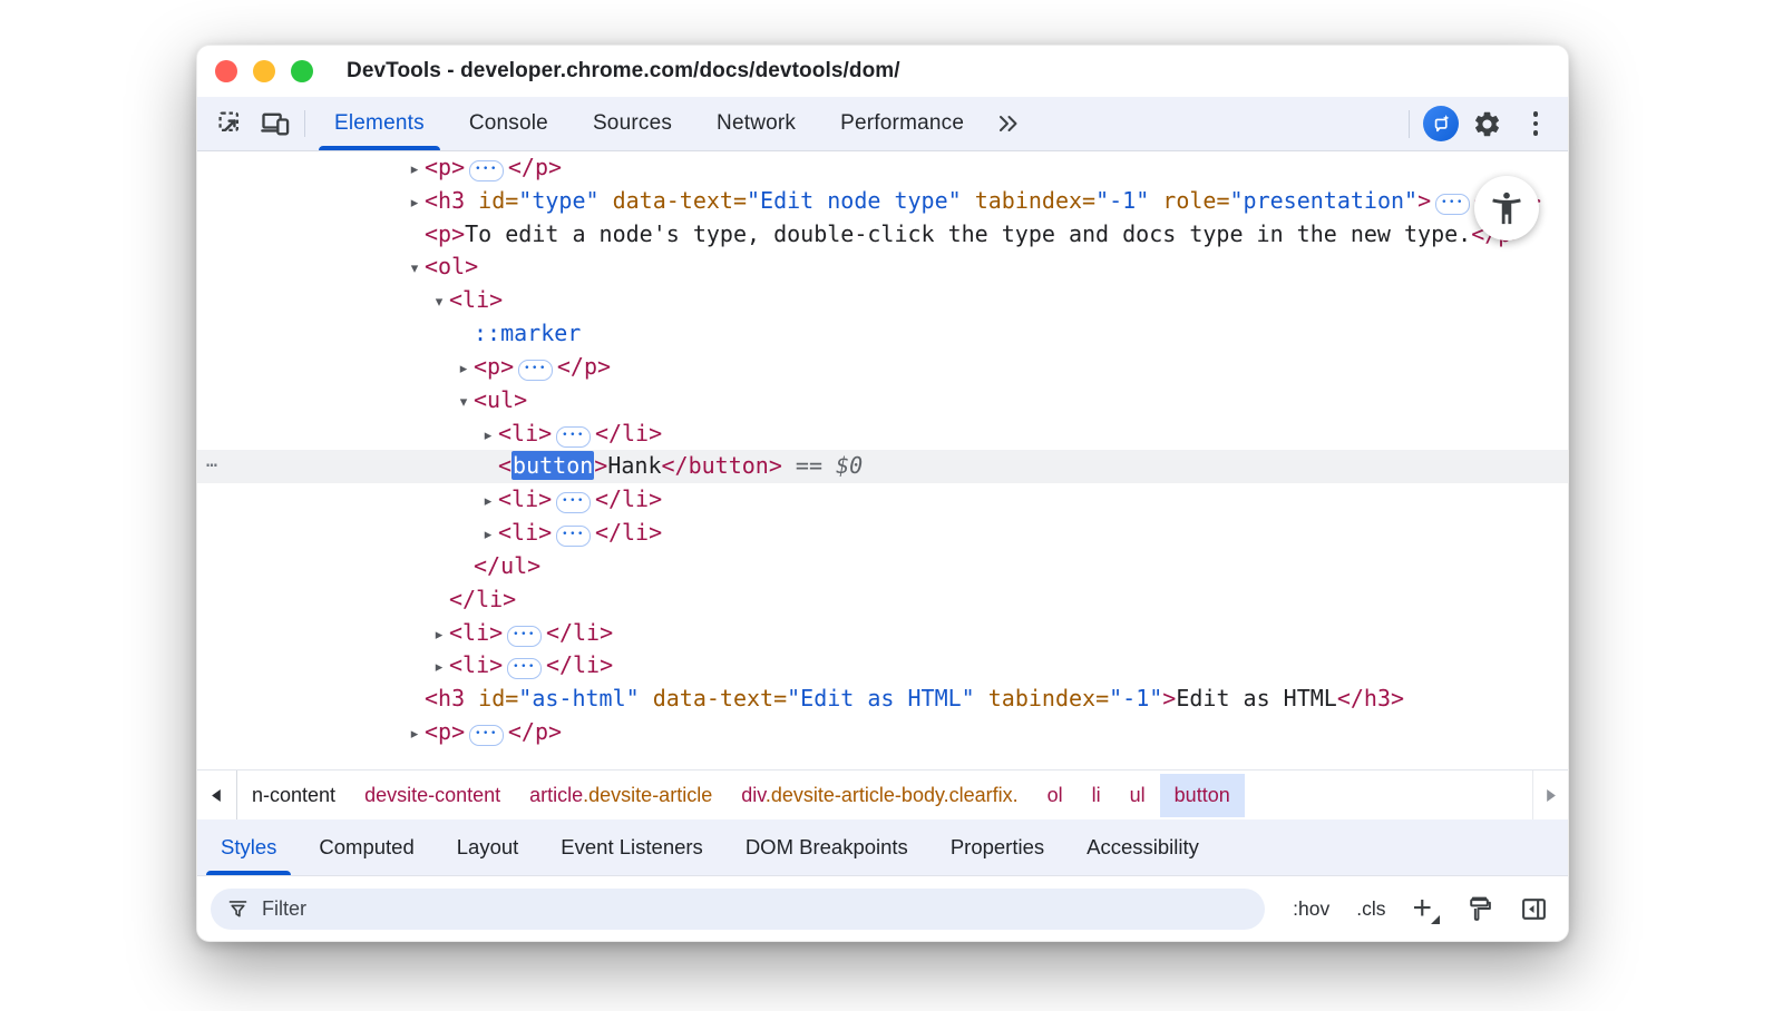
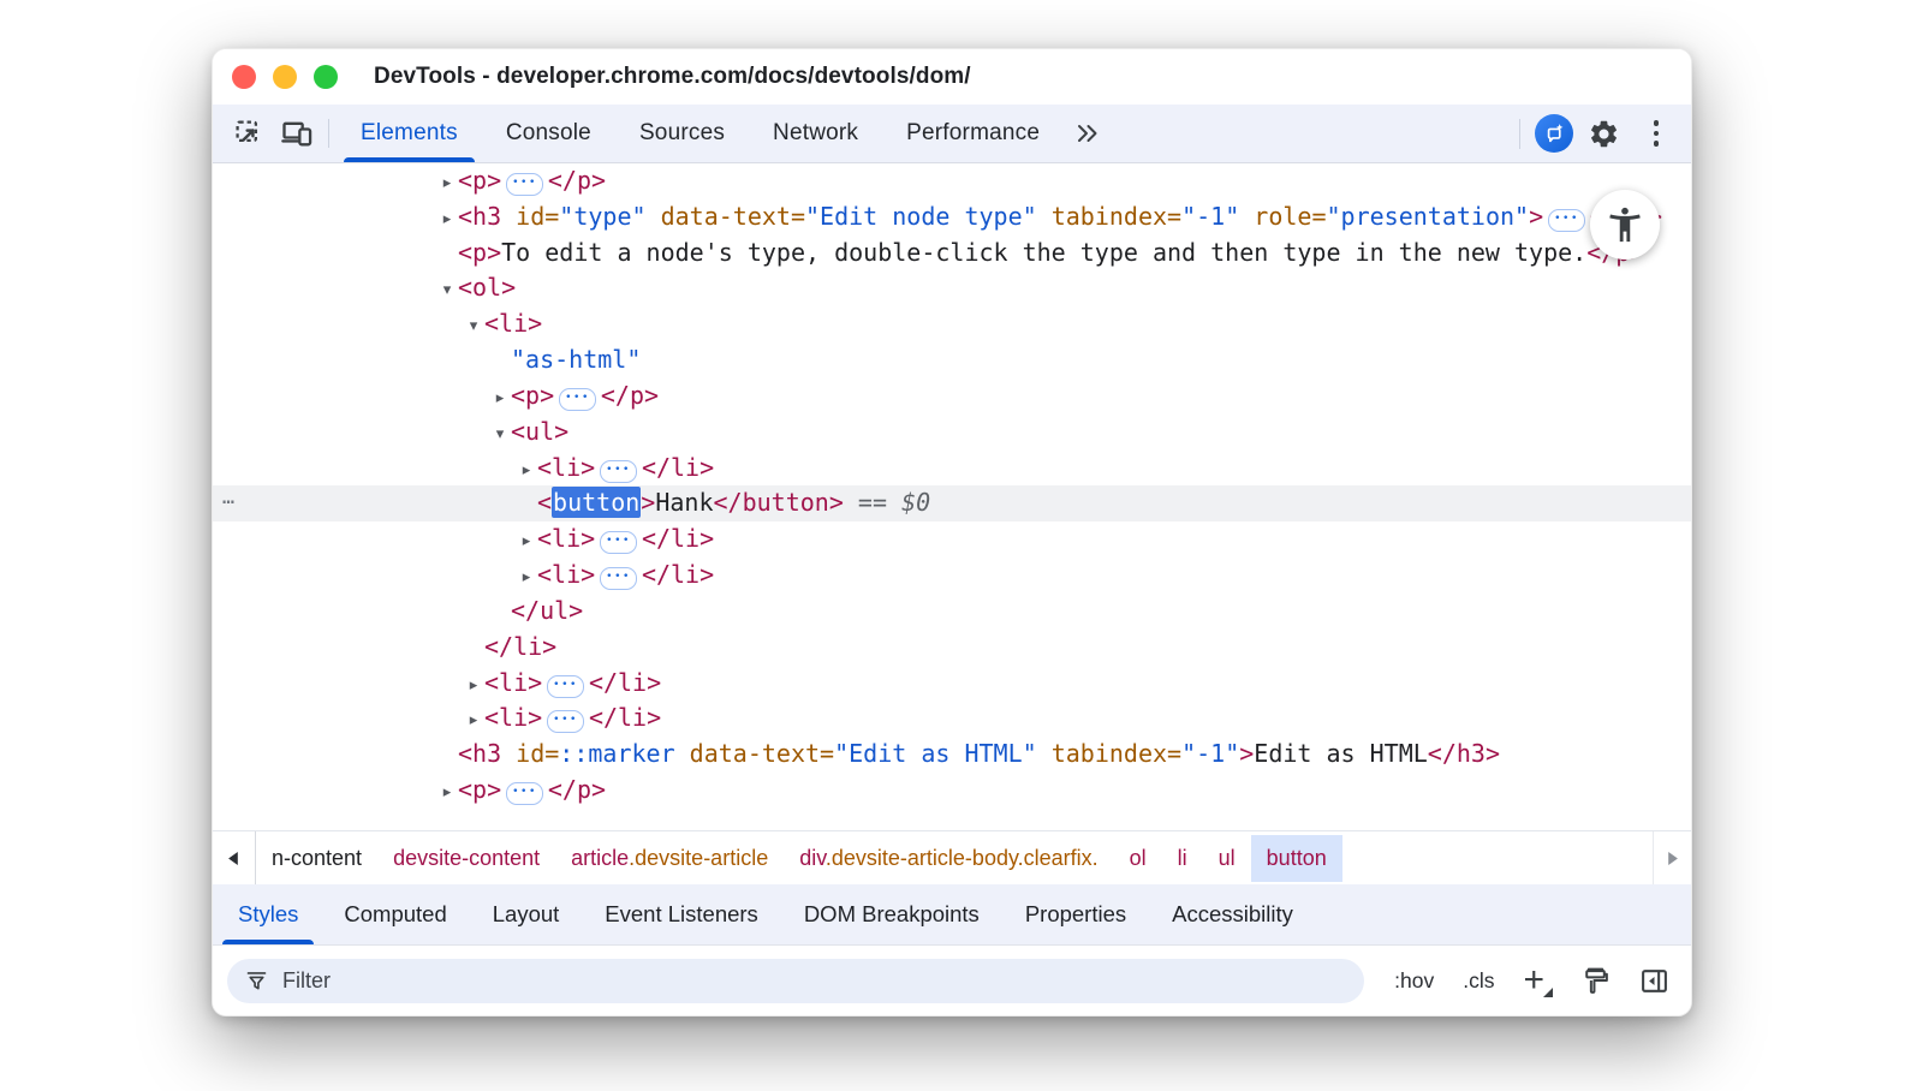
  DevTools - developer.chrome.com/docs/devtools/dom/
  Elements
  Console
  Sources
  Network
  Performance
  ▸ <p> ••• </p>
  ▸ <h3 id="type" data-text="Edit node type" tabindex="-1" role="presentation"> •••
- <p>To edit a node's type, double-click the type and docs type in the new type.<
+ <p>To edit a node's type, double-click the type and then type in the new type.<
  ▾ <ol>
  ▾ <li>
- ::marker
+ "as-html"
  ▸ <p> ••• </p>
  ▾ <ul>
  ▸ <li> ••• </li>
  ⋯
  <button>Hank</button> == $0
  ▸ <li> ••• </li>
  ▸ <li> ••• </li>
  </ul>
  </li>
  ▸ <li> ••• </li>
  ▸ <li> ••• </li>
- <h3 id="as-html" data-text="Edit as HTML" tabindex="-1">Edit as HTML</h3>
+ <h3 id=::marker data-text="Edit as HTML" tabindex="-1">Edit as HTML</h3>
  ▸ <p> ••• </p>
  n-content
  devsite-content
  article.devsite-article
  div.devsite-article-body.clearfix.
  ol
  li
  ul
  button
  Styles
  Computed
  Layout
  Event Listeners
  DOM Breakpoints
  Properties
  Accessibility
  Filter
  :hov
  .cls
  +
